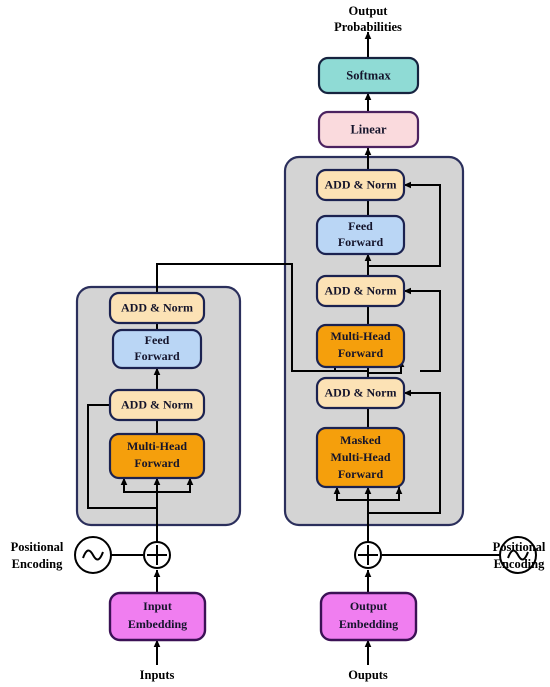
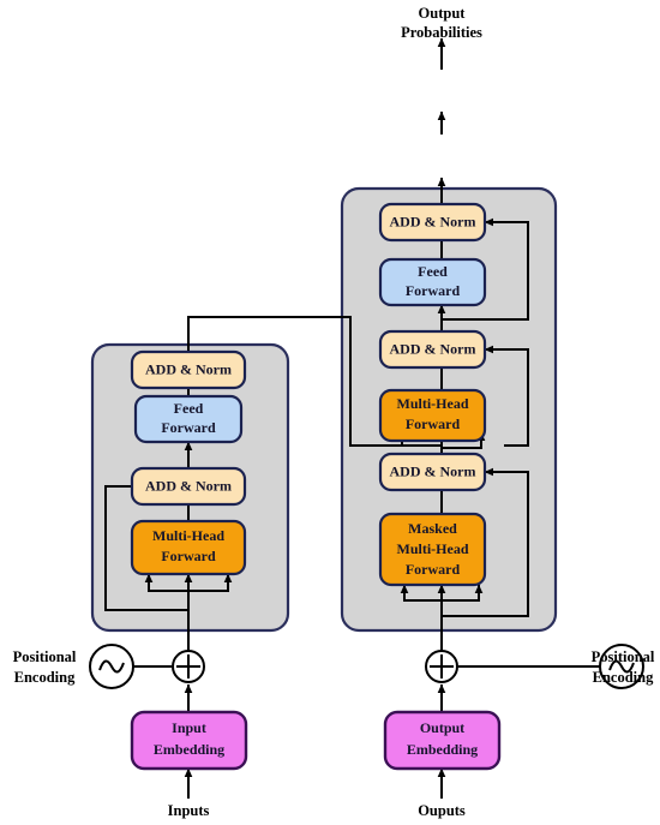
- Softmax
- Linear
  ADD & Norm
  Feed
  Forward
  ADD & Norm
  Multi-Head
  Forward
  ADD & Norm
  Masked
  Multi-Head
  Forward
  ADD & Norm
  Feed
  Forward
  ADD & Norm
  Multi-Head
  Forward
  Input
  Embedding
  Output
  Embedding
  Output
  Probabilities
  Positional
  Encoding
  Positional
  Encoding
  Inputs
  Ouputs
